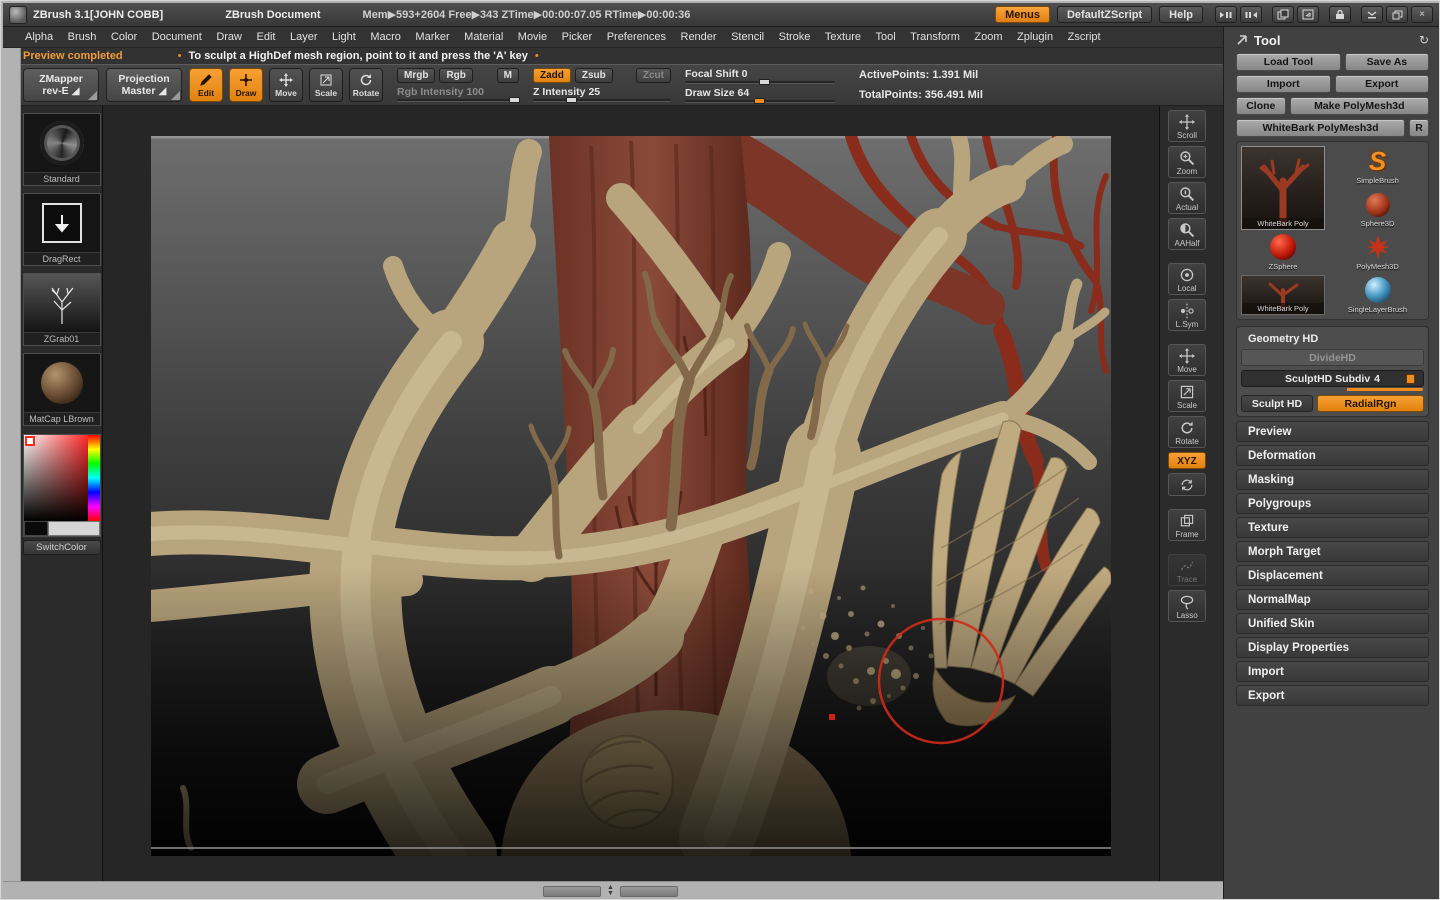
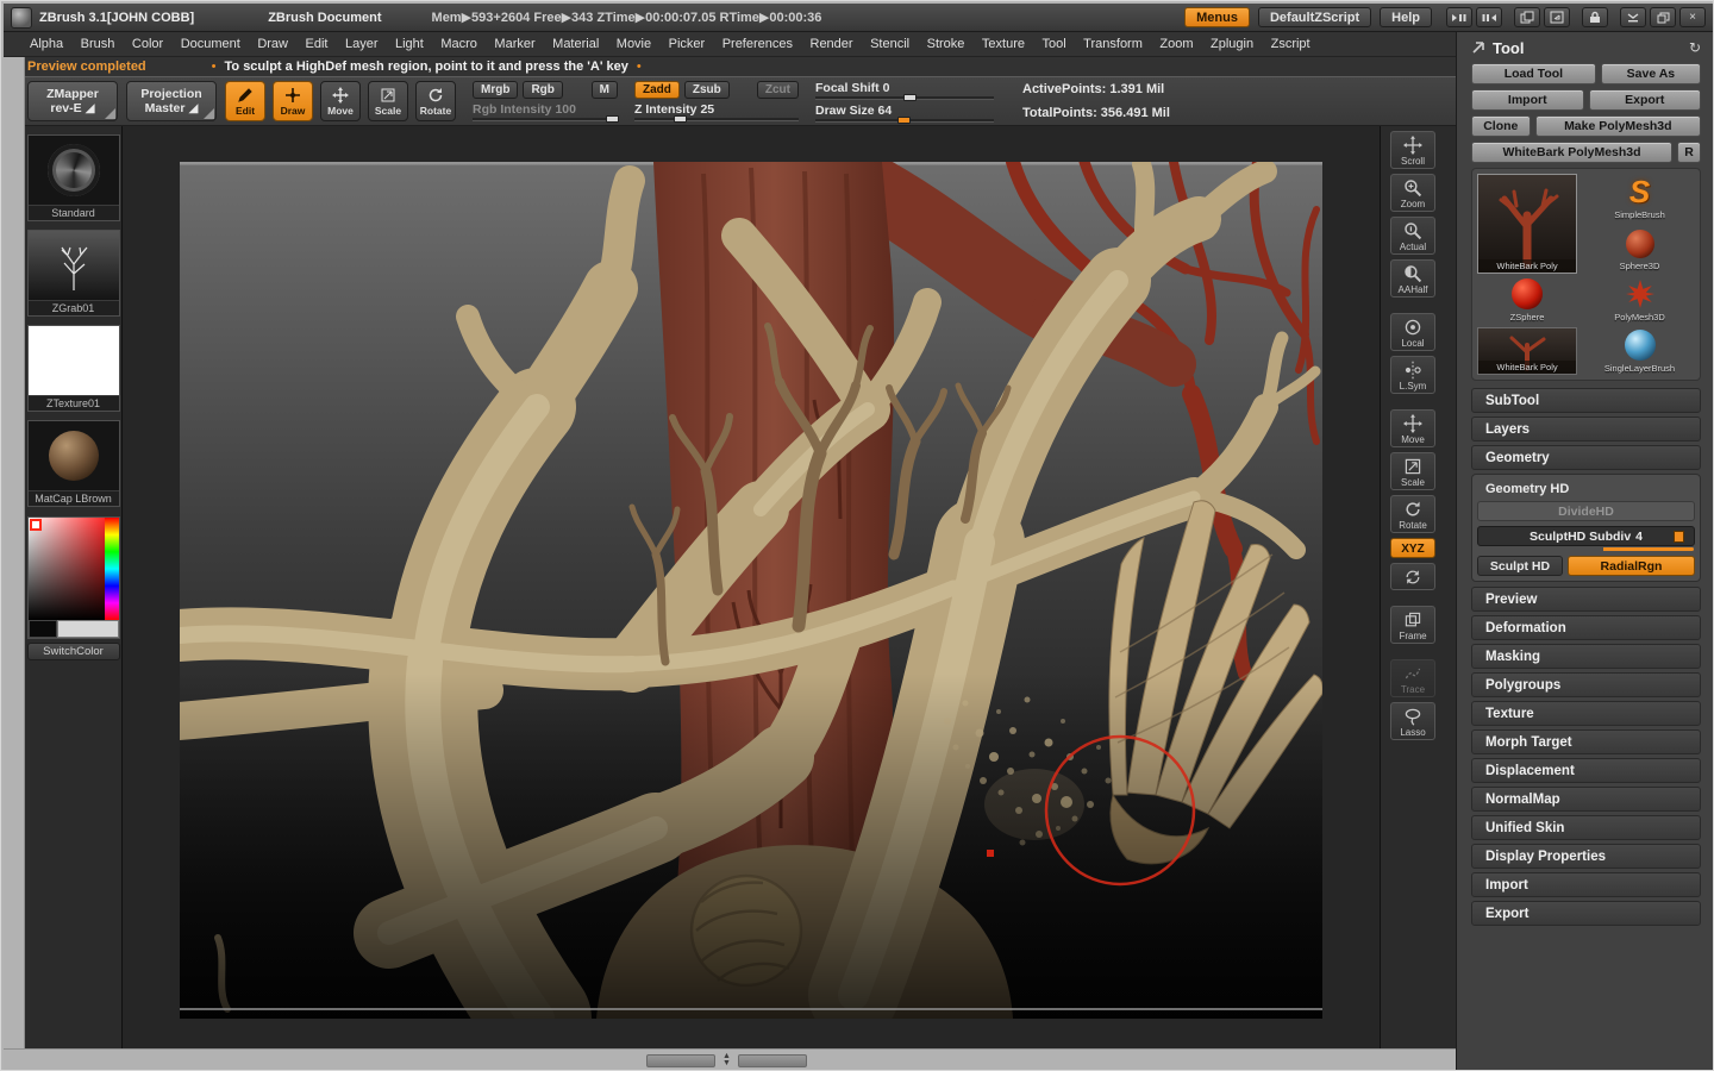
  ZBrush 3.1[JOHN COBB]
  ZBrush Document
  Mem▶593+2604 Free▶343 ZTime▶00:00:07.05 RTime▶00:00:36
  Menus
  DefaultZScript
  Help
  ×
  Alpha
  Brush
  Color
  Document
  Draw
  Edit
  Layer
  Light
  Macro
  Marker
  Material
  Movie
  Picker
  Preferences
  Render
  Stencil
  Stroke
  Texture
  Tool
  Transform
  Zoom
  Zplugin
  Zscript
  Preview completed
  •
  To sculpt a HighDef mesh region, point to it and press the 'A' key
  •
  ZMapper
  rev-E ◢
  Projection
  Master ◢
  Edit
  Draw
  Move
  Scale
  Rotate
  Mrgb
  Rgb
  M
  Rgb Intensity 100
  Zadd
  Zsub
  Zcut
  Z Intensity 25
  Focal Shift 0
  Draw Size 64
  ActivePoints: 1.391 Mil
  TotalPoints: 356.491 Mil
  Standard
- DragRect
  ZGrab01
+ ZTexture01
  MatCap LBrown
  SwitchColor
  Scroll
  Zoom
  Actual
  AAHalf
  Local
  L.Sym
  Move
  Scale
  Rotate
  XYZ
  Frame
  Trace
  Lasso
  Tool
  ↻
  Load Tool
  Save As
  Import
  Export
  Clone
  Make PolyMesh3d
  WhiteBark PolyMesh3d
  R
  WhiteBark Poly
  S
  SimpleBrush
  Sphere3D
  ZSphere
  PolyMesh3D
  WhiteBark Poly
  SingleLayerBrush
+ SubTool
+ Layers
+ Geometry
  Geometry HD
  DivideHD
  SculptHD Subdiv
  4
  Sculpt HD
  RadialRgn
  Preview
  Deformation
  Masking
  Polygroups
  Texture
  Morph Target
  Displacement
  NormalMap
  Unified Skin
  Display Properties
  Import
  Export
